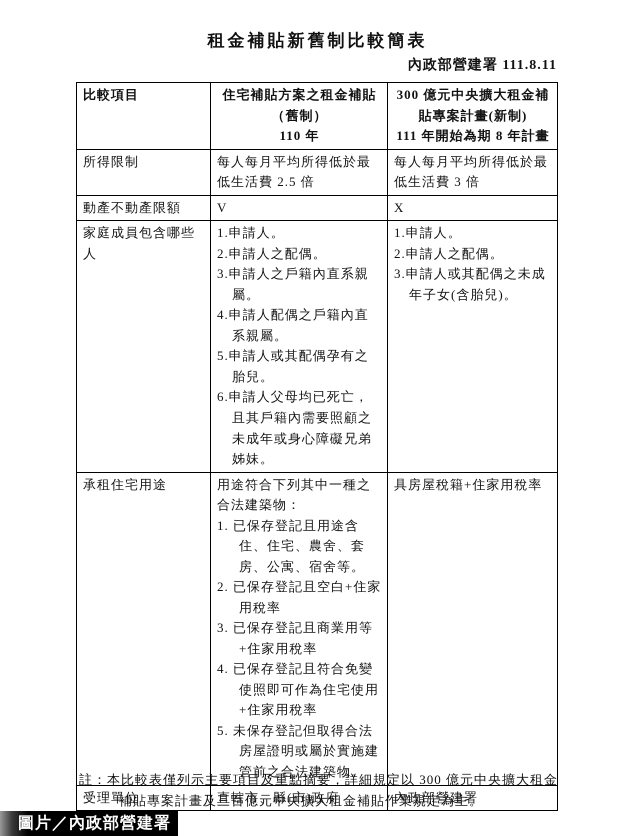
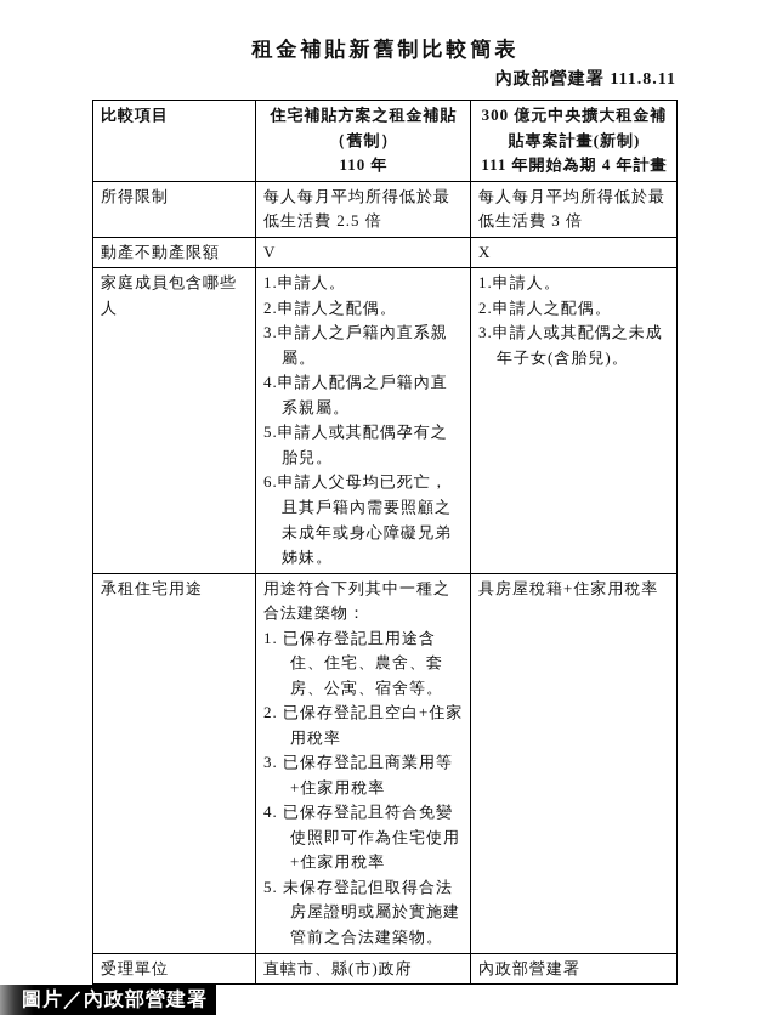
  租金補貼新舊制比較簡表
  內政部營建署 111.8.11
- 比較項目	住宅補貼方案之租金補貼 （舊制） 110 年	300 億元中央擴大租金補 貼專案計畫(新制) 111 年開始為期 8 年計畫
+ 比較項目	住宅補貼方案之租金補貼 （舊制） 110 年	300 億元中央擴大租金補 貼專案計畫(新制) 111 年開始為期 4 年計畫
  所得限制	每人每月平均所得低於最低生活費 2.5 倍	每人每月平均所得低於最低生活費 3 倍
  動產不動產限額	V	X
  家庭成員包含哪些人	1.申請人。 2.申請人之配偶。 3.申請人之戶籍內直系親屬。 4.申請人配偶之戶籍內直系親屬。 5.申請人或其配偶孕有之胎兒。 6.申請人父母均已死亡，且其戶籍內需要照顧之未成年或身心障礙兄弟姊妹。	1.申請人。 2.申請人之配偶。 3.申請人或其配偶之未成年子女(含胎兒)。
  承租住宅用途	用途符合下列其中一種之合法建築物： 1. 已保存登記且用途含住、住宅、農舍、套房、公寓、宿舍等。 2. 已保存登記且空白+住家用稅率 3. 已保存登記且商業用等+住家用稅率 4. 已保存登記且符合免變使照即可作為住宅使用+住家用稅率 5. 未保存登記但取得合法房屋證明或屬於實施建管前之合法建築物。	具房屋稅籍+住家用稅率
  受理單位	直轄市、縣(市)政府	內政部營建署
- 註：本比較表僅列示主要項目及重點摘要，詳細規定以 300 億元中央擴大租金補貼專案計畫及三百億元中央擴大租金補貼作業規定為主。
  圖片／內政部營建署
